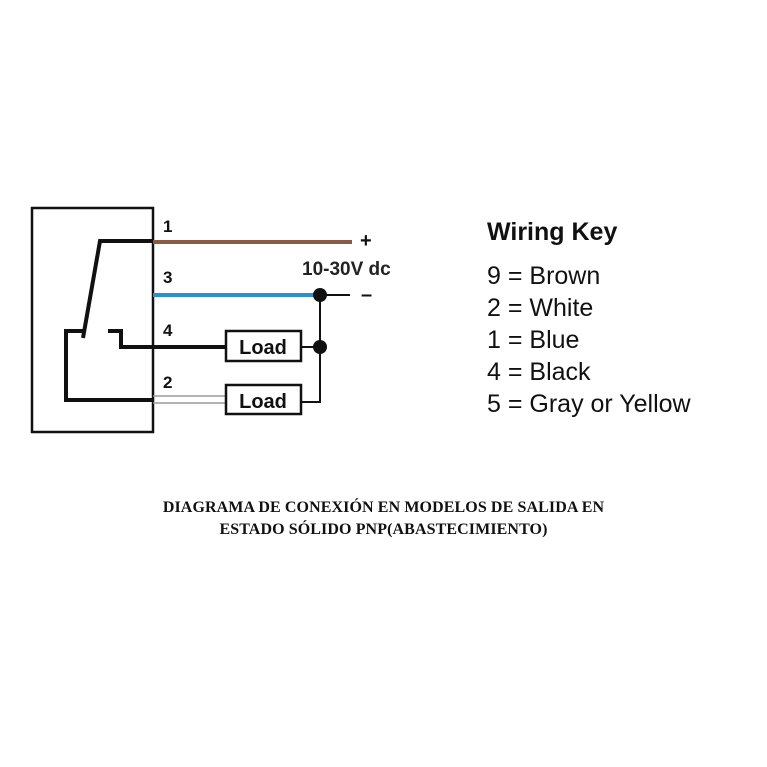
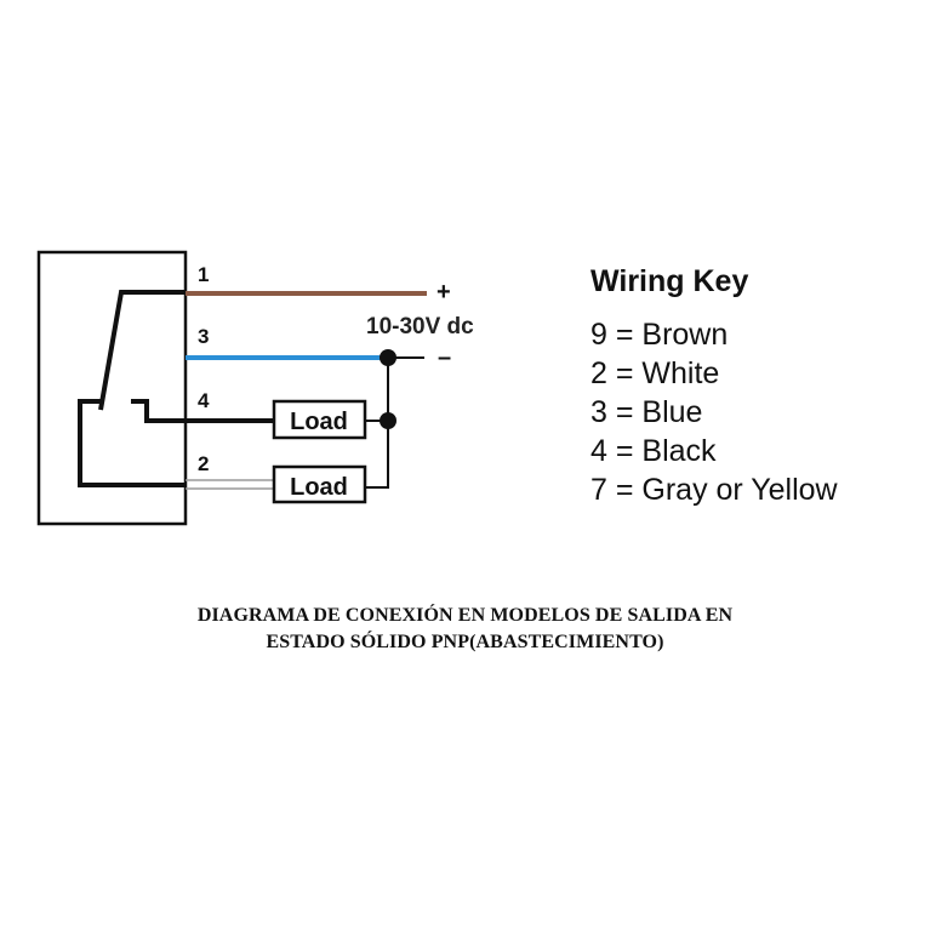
  1
  3
  4
  2
  Load
  Load
  +
  10-30V dc
  –
  Wiring Key
  9 = Brown
  2 = White
- 1 = Blue
+ 3 = Blue
  4 = Black
- 5 = Gray or Yellow
+ 7 = Gray or Yellow
  DIAGRAMA DE CONEXIÓN EN MODELOS DE SALIDA EN
  ESTADO SÓLIDO PNP(ABASTECIMIENTO)
